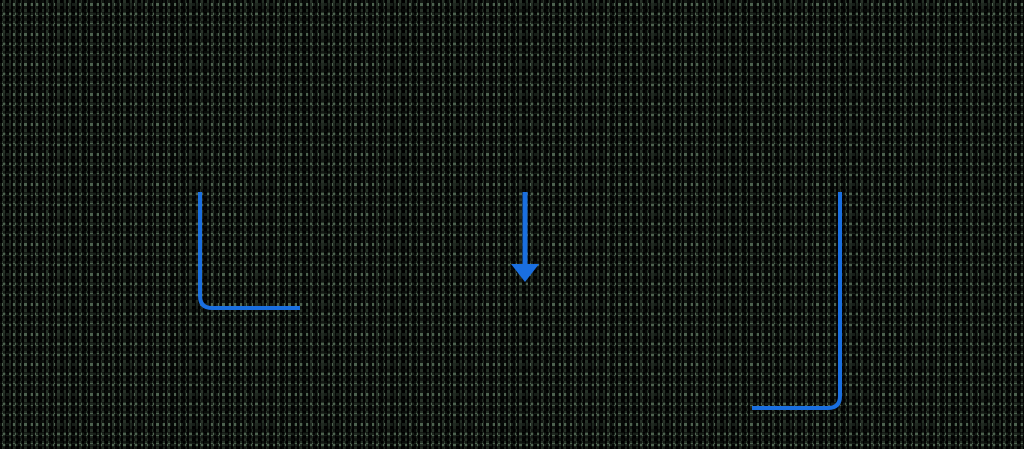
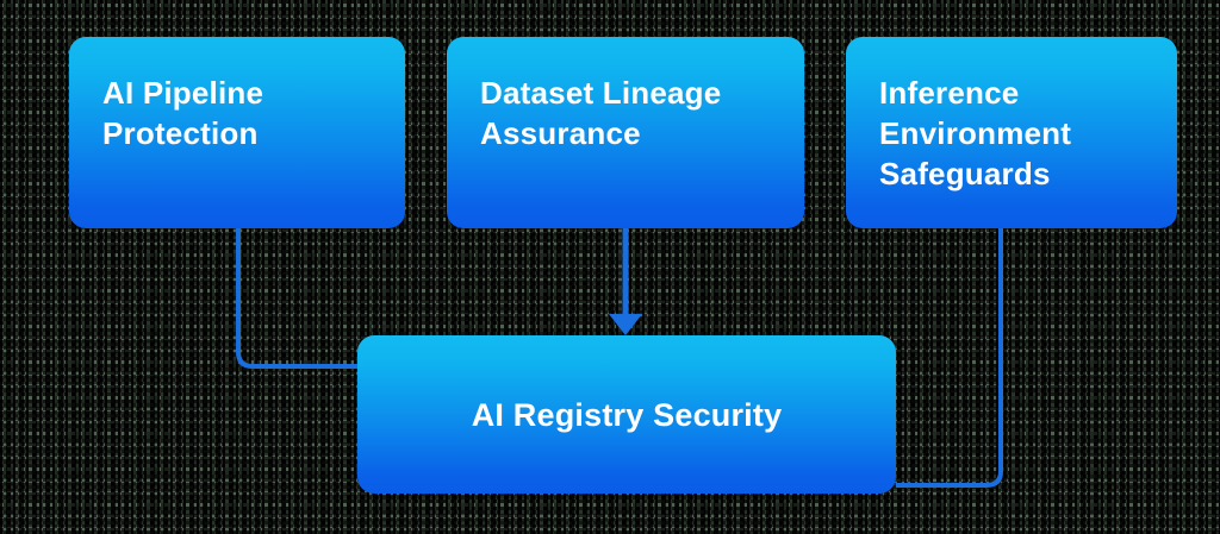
+ AI Pipeline
+ Protection
+ Dataset Lineage
+ Assurance
+ Inference
+ Environment
+ Safeguards
+ AI Registry Security
